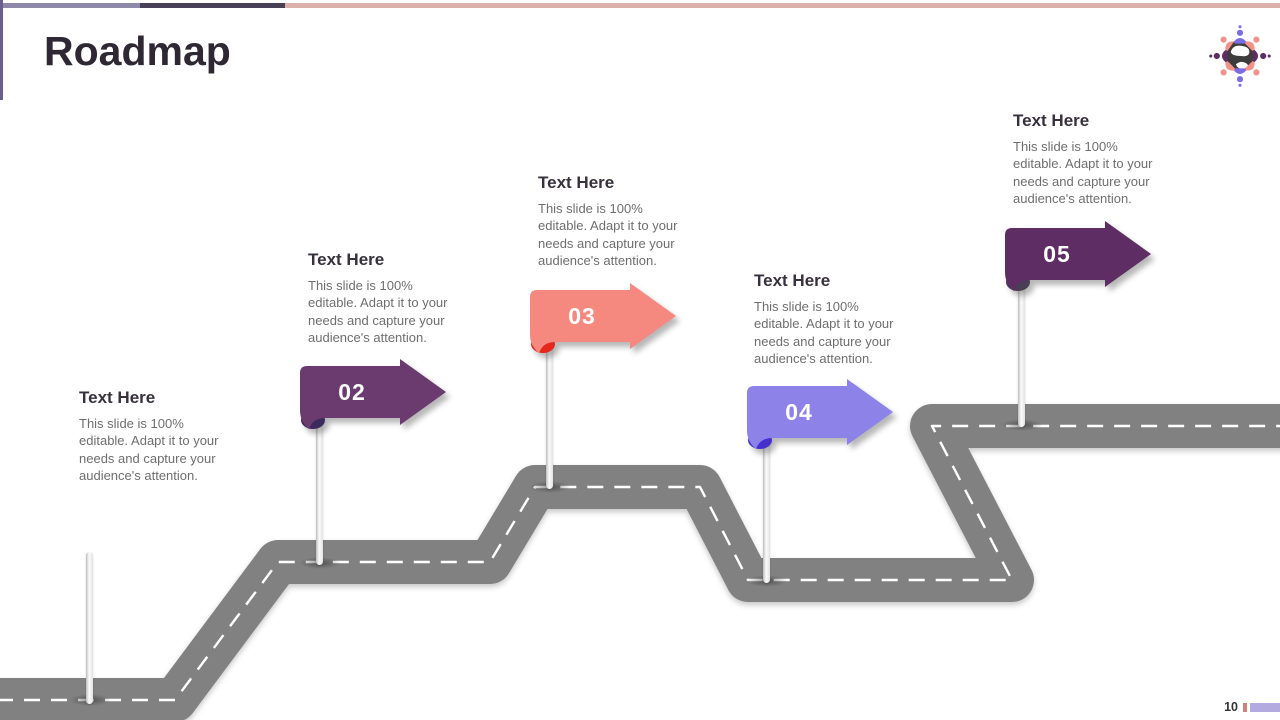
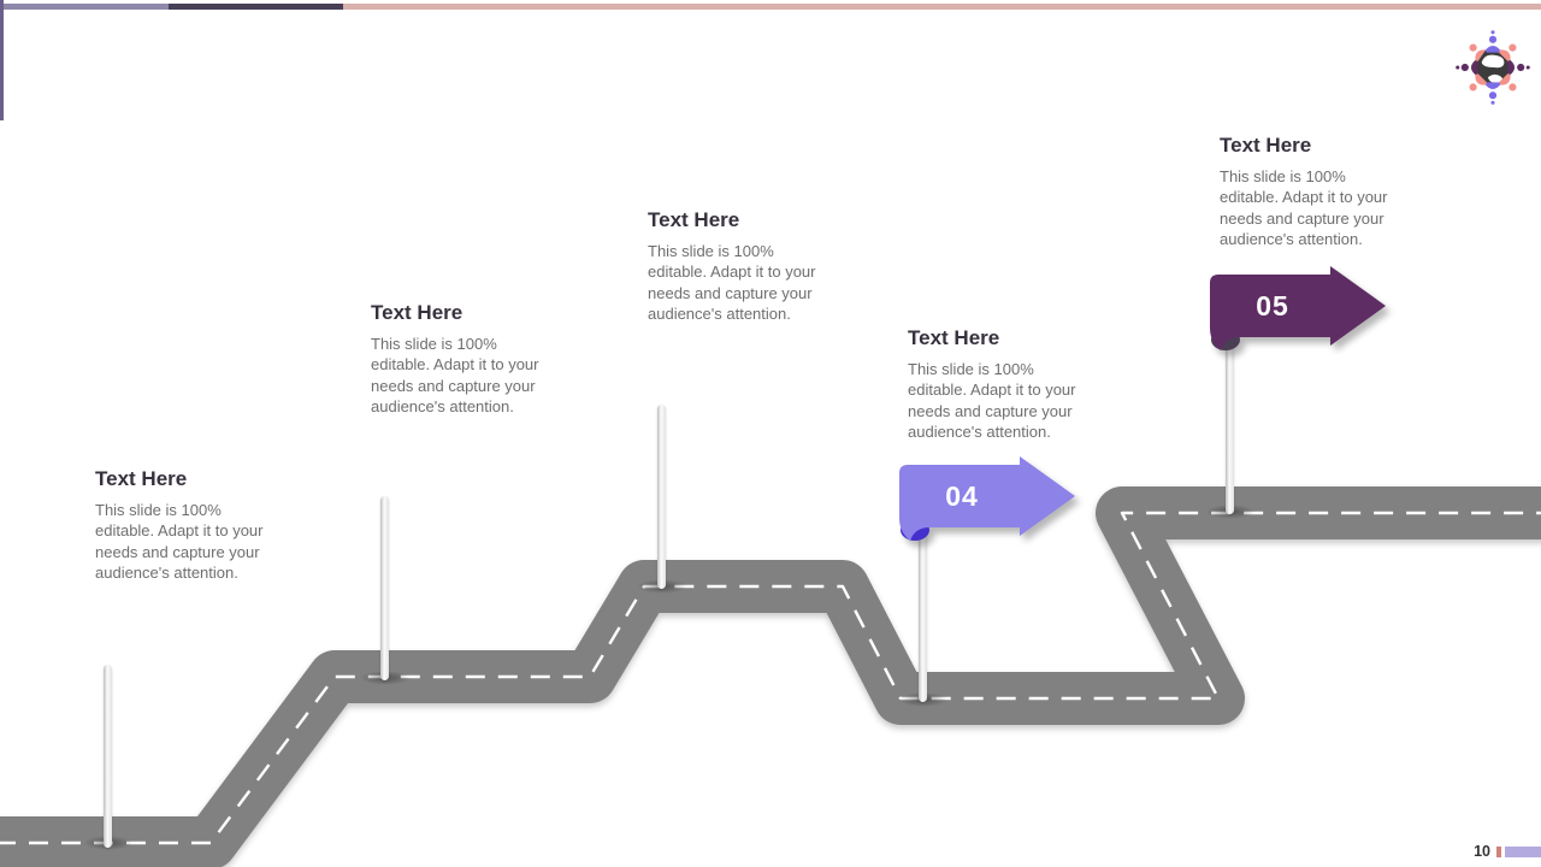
- Roadmap
- 02
- 03
  04
  05
  Text Here
  This slide is 100%
  editable. Adapt it to your
  needs and capture your
  audience's attention.
  Text Here
  This slide is 100%
  editable. Adapt it to your
  needs and capture your
  audience's attention.
  Text Here
  This slide is 100%
  editable. Adapt it to your
  needs and capture your
  audience's attention.
  Text Here
  This slide is 100%
  editable. Adapt it to your
  needs and capture your
  audience's attention.
  Text Here
  This slide is 100%
  editable. Adapt it to your
  needs and capture your
  audience's attention.
  10
